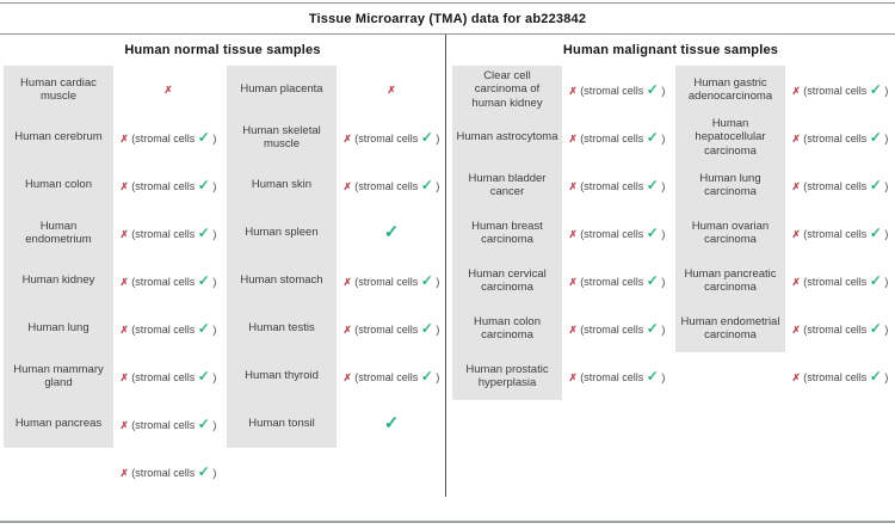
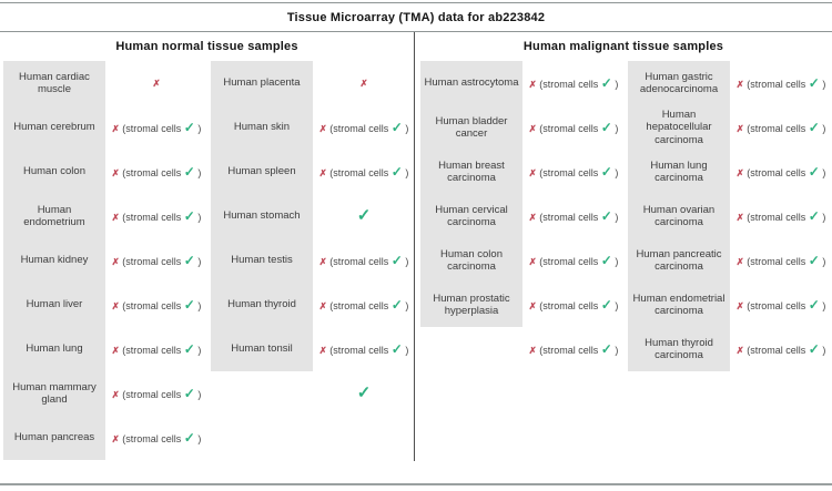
  Tissue Microarray (TMA) data for ab223842
  Human normal tissue samples
  Human cardiac muscle
  Human cerebrum
  Human colon
  Human endometrium
  Human kidney
+ Human liver
  Human lung
  Human mammary gland
  Human pancreas
  ✗
  ✗ (stromal cells ✓ )
  ✗ (stromal cells ✓ )
  ✗ (stromal cells ✓ )
  ✗ (stromal cells ✓ )
  ✗ (stromal cells ✓ )
  ✗ (stromal cells ✓ )
  ✗ (stromal cells ✓ )
  ✗ (stromal cells ✓ )
  Human placenta
- Human skeletal muscle
  Human skin
  Human spleen
  Human stomach
  Human testis
  Human thyroid
  Human tonsil
  ✗
  ✗ (stromal cells ✓ )
  ✗ (stromal cells ✓ )
  ✓
  ✗ (stromal cells ✓ )
  ✗ (stromal cells ✓ )
  ✗ (stromal cells ✓ )
  ✓
  Human malignant tissue samples
- Clear cell carcinoma of human kidney
  Human astrocytoma
  Human bladder cancer
  Human breast carcinoma
  Human cervical carcinoma
  Human colon carcinoma
  Human prostatic hyperplasia
  ✗ (stromal cells ✓ )
  ✗ (stromal cells ✓ )
  ✗ (stromal cells ✓ )
  ✗ (stromal cells ✓ )
  ✗ (stromal cells ✓ )
  ✗ (stromal cells ✓ )
  ✗ (stromal cells ✓ )
  Human gastric adenocarcinoma
  Human hepatocellular carcinoma
  Human lung carcinoma
  Human ovarian carcinoma
  Human pancreatic carcinoma
  Human endometrial carcinoma
+ Human thyroid carcinoma
  ✗ (stromal cells ✓ )
  ✗ (stromal cells ✓ )
  ✗ (stromal cells ✓ )
  ✗ (stromal cells ✓ )
  ✗ (stromal cells ✓ )
  ✗ (stromal cells ✓ )
  ✗ (stromal cells ✓ )
